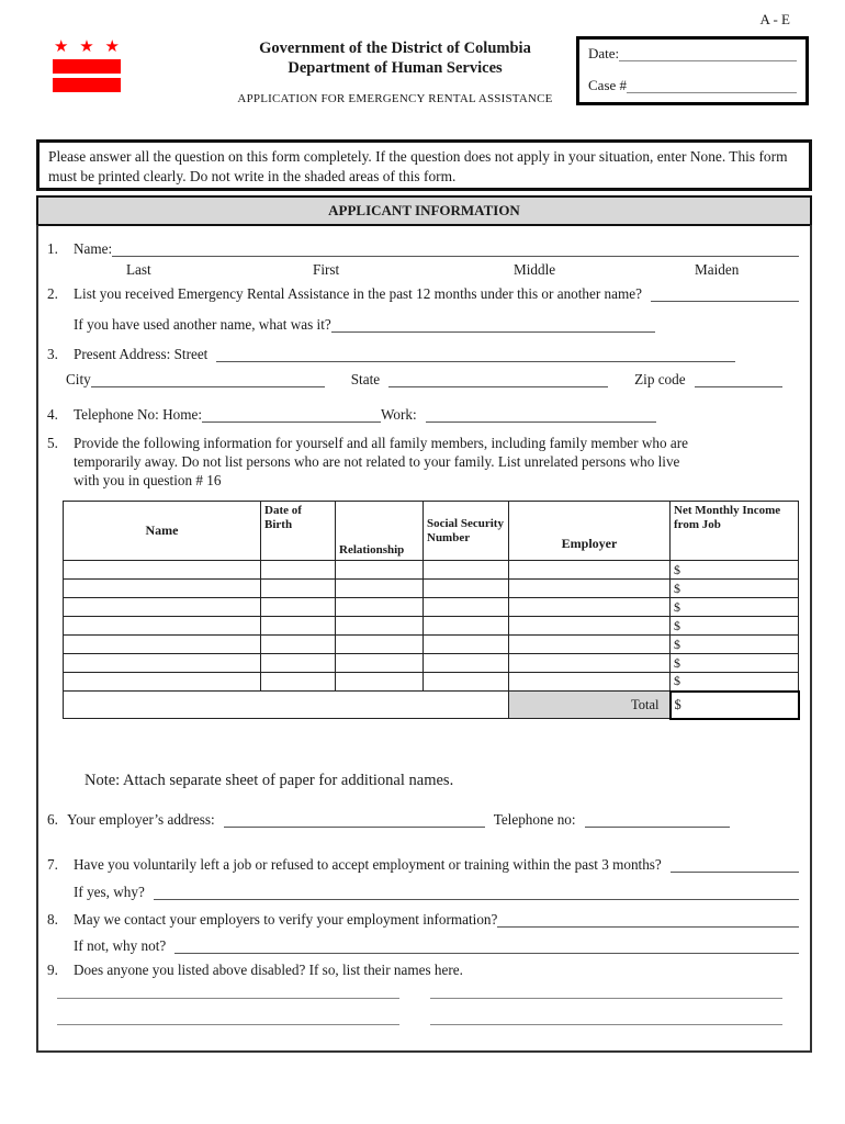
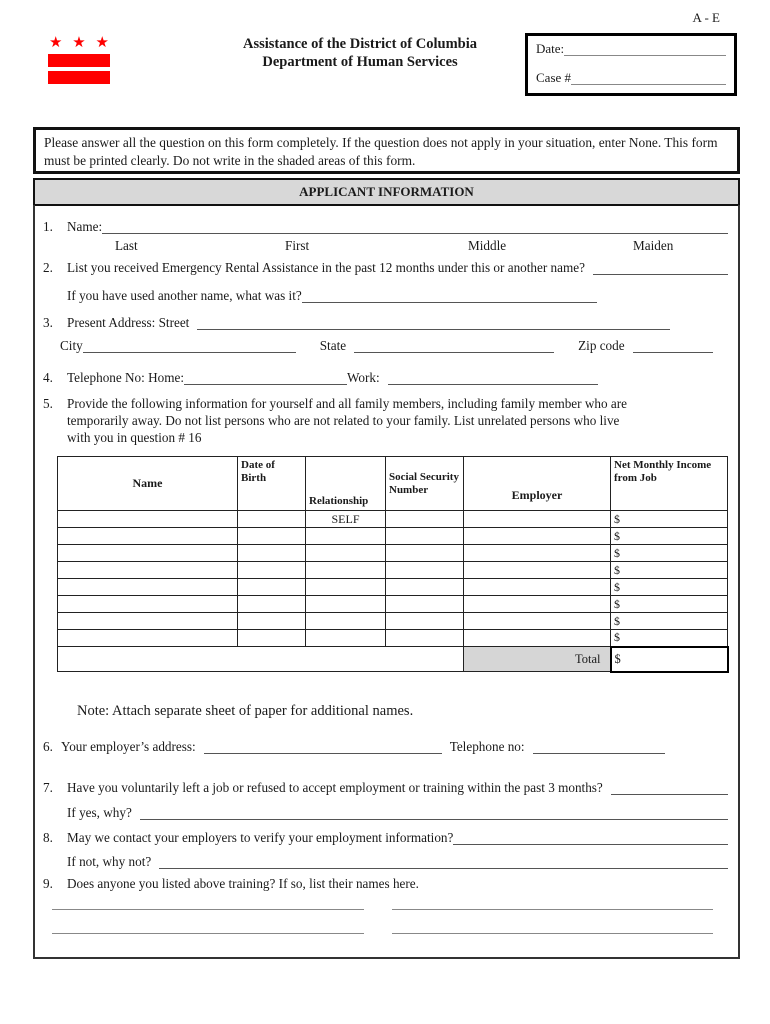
  A - E
  ★
  ★
  ★
- Government of the District of Columbia
+ Assistance of the District of Columbia
  Department of Human Services
- APPLICATION FOR EMERGENCY RENTAL ASSISTANCE
  Date:
  Case #
  Please answer all the question on this form completely. If the question does not apply in your situation, enter None. This form must be printed clearly. Do not write in the shaded areas of this form.
  APPLICANT INFORMATION
  1.
  Name:
  Last
  First
  Middle
  Maiden
  2.
  List you received Emergency Rental Assistance in the past 12 months under this or another name?
  If you have used another name, what was it?
  3.
  Present Address: Street
  City
  State
  Zip code
  4.
  Telephone No: Home:
  Work:
  5.
  Provide the following information for yourself and all family members, including family member who are temporarily away. Do not list persons who are not related to your family. List unrelated persons who live with you in question # 16
  Name	Date of Birth	Relationship	Social Security Number	Employer	Net Monthly Income from Job
+ 		SELF			$
  					$
  					$
  					$
  					$
  					$
  					$
  					$
  	Total	$
  Note: Attach separate sheet of paper for additional names.
  6.
  Your employer’s address:
  Telephone no:
  7.
  Have you voluntarily left a job or refused to accept employment or training within the past 3 months?
  If yes, why?
  8.
  May we contact your employers to verify your employment information?
  If not, why not?
  9.
- Does anyone you listed above disabled? If so, list their names here.
+ Does anyone you listed above training? If so, list their names here.
